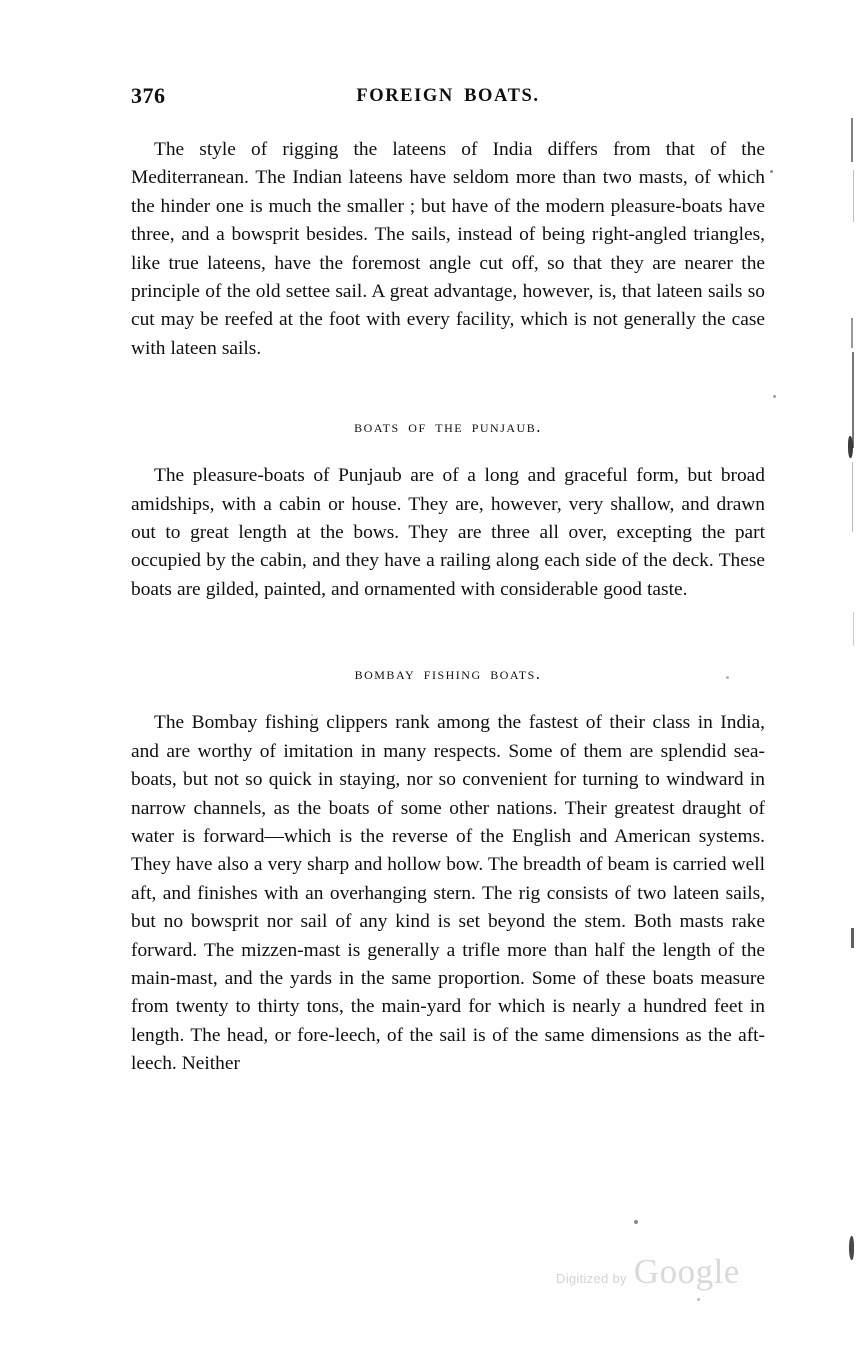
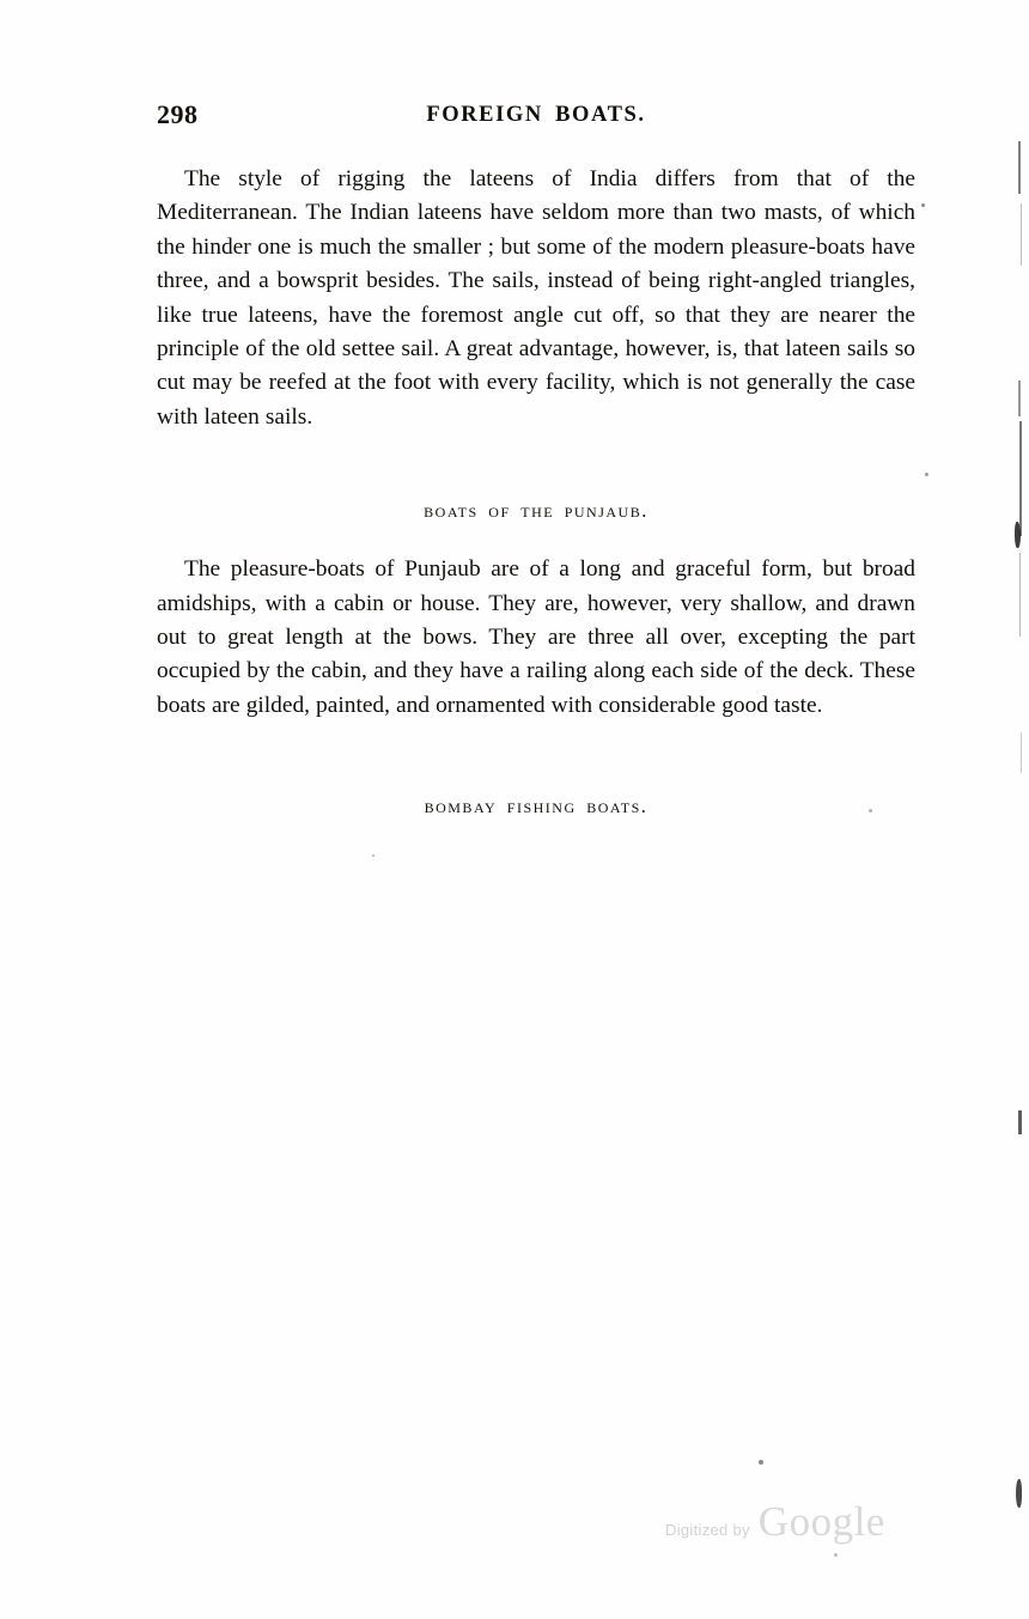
- 376
+ 298
  FOREIGN BOATS.
- The style of rigging the lateens of India differs from that of the Mediterranean. The Indian lateens have seldom more than two masts, of which the hinder one is much the smaller ; but have of the modern pleasure-boats have three, and a bowsprit besides. The sails, instead of being right-angled triangles, like true lateens, have the foremost angle cut off, so that they are nearer the principle of the old settee sail. A great advantage, however, is, that lateen sails so cut may be reefed at the foot with every facility, which is not generally the case with lateen sails.
+ The style of rigging the lateens of India differs from that of the Mediterranean. The Indian lateens have seldom more than two masts, of which the hinder one is much the smaller ; but some of the modern pleasure-boats have three, and a bowsprit besides. The sails, instead of being right-angled triangles, like true lateens, have the foremost angle cut off, so that they are nearer the principle of the old settee sail. A great advantage, however, is, that lateen sails so cut may be reefed at the foot with every facility, which is not generally the case with lateen sails.
  boats of the punjaub.
  The pleasure-boats of Punjaub are of a long and graceful form, but broad amidships, with a cabin or house. They are, however, very shallow, and drawn out to great length at the bows. They are three all over, excepting the part occupied by the cabin, and they have a railing along each side of the deck. These boats are gilded, painted, and ornamented with considerable good taste.
  bombay fishing boats.
- The Bombay fishing clippers rank among the fastest of their class in India, and are worthy of imitation in many respects. Some of them are splendid sea-boats, but not so quick in staying, nor so convenient for turning to windward in narrow channels, as the boats of some other nations. Their greatest draught of water is forward—which is the reverse of the English and American systems. They have also a very sharp and hollow bow. The breadth of beam is carried well aft, and finishes with an overhanging stern. The rig consists of two lateen sails, but no bowsprit nor sail of any kind is set beyond the stem. Both masts rake forward. The mizzen-mast is generally a trifle more than half the length of the main-mast, and the yards in the same proportion. Some of these boats measure from twenty to thirty tons, the main-yard for which is nearly a hundred feet in length. The head, or fore-leech, of the sail is of the same dimensions as the aft-leech. Neither
  Digitized by
  Google
